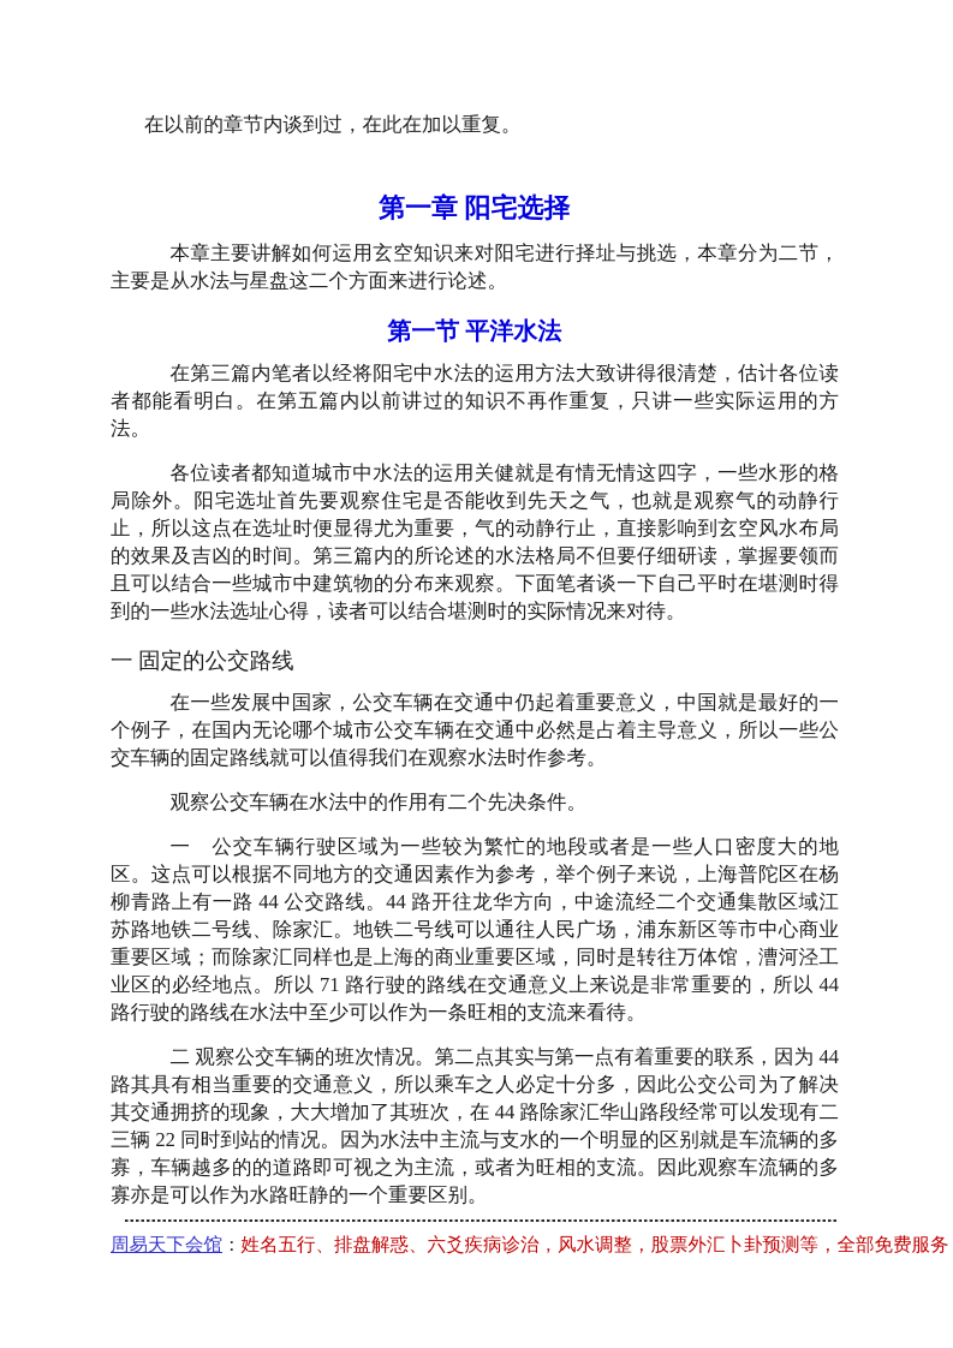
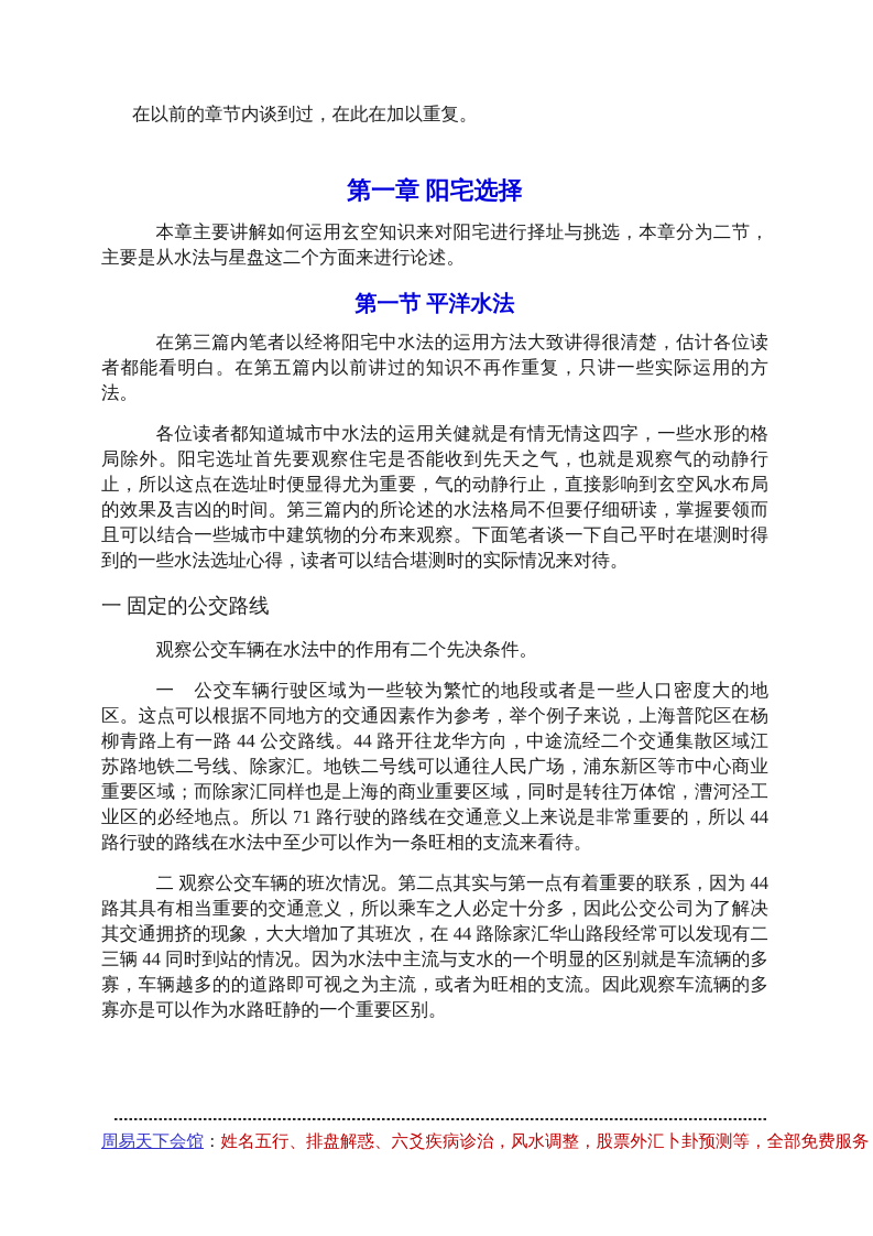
  在以前的章节内谈到过，在此在加以重复。
  第一章 阳宅选择
  本章主要讲解如何运用玄空知识来对阳宅进行择址与挑选，本章分为二节，主要是从水法与星盘这二个方面来进行论述。
  第一节 平洋水法
  在第三篇内笔者以经将阳宅中水法的运用方法大致讲得很清楚，估计各位读者都能看明白。在第五篇内以前讲过的知识不再作重复，只讲一些实际运用的方法。
  各位读者都知道城市中水法的运用关健就是有情无情这四字，一些水形的格局除外。阳宅选址首先要观察住宅是否能收到先天之气，也就是观察气的动静行止，所以这点在选址时便显得尤为重要，气的动静行止，直接影响到玄空风水布局的效果及吉凶的时间。第三篇内的所论述的水法格局不但要仔细研读，掌握要领而且可以结合一些城市中建筑物的分布来观察。下面笔者谈一下自己平时在堪测时得到的一些水法选址心得，读者可以结合堪测时的实际情况来对待。
  一 固定的公交路线
- 在一些发展中国家，公交车辆在交通中仍起着重要意义，中国就是最好的一个例子，在国内无论哪个城市公交车辆在交通中必然是占着主导意义，所以一些公交车辆的固定路线就可以值得我们在观察水法时作参考。
  观察公交车辆在水法中的作用有二个先决条件。
  一 公交车辆行驶区域为一些较为繁忙的地段或者是一些人口密度大的地区。这点可以根据不同地方的交通因素作为参考，举个例子来说，上海普陀区在杨柳青路上有一路 44 公交路线。44 路开往龙华方向，中途流经二个交通集散区域江苏路地铁二号线、除家汇。地铁二号线可以通往人民广场，浦东新区等市中心商业重要区域；而除家汇同样也是上海的商业重要区域，同时是转往万体馆，漕河泾工业区的必经地点。所以 71 路行驶的路线在交通意义上来说是非常重要的，所以 44 路行驶的路线在水法中至少可以作为一条旺相的支流来看待。
- 二 观察公交车辆的班次情况。第二点其实与第一点有着重要的联系，因为 44 路其具有相当重要的交通意义，所以乘车之人必定十分多，因此公交公司为了解决其交通拥挤的现象，大大增加了其班次，在 44 路除家汇华山路段经常可以发现有二三辆 22 同时到站的情况。因为水法中主流与支水的一个明显的区别就是车流辆的多寡，车辆越多的的道路即可视之为主流，或者为旺相的支流。因此观察车流辆的多寡亦是可以作为水路旺静的一个重要区别。
+ 二 观察公交车辆的班次情况。第二点其实与第一点有着重要的联系，因为 44 路其具有相当重要的交通意义，所以乘车之人必定十分多，因此公交公司为了解决其交通拥挤的现象，大大增加了其班次，在 44 路除家汇华山路段经常可以发现有二三辆 44 同时到站的情况。因为水法中主流与支水的一个明显的区别就是车流辆的多寡，车辆越多的的道路即可视之为主流，或者为旺相的支流。因此观察车流辆的多寡亦是可以作为水路旺静的一个重要区别。
  周易天下会馆：姓名五行、排盘解惑、六爻疾病诊治，风水调整，股票外汇卜卦预测等，全部免费服务
